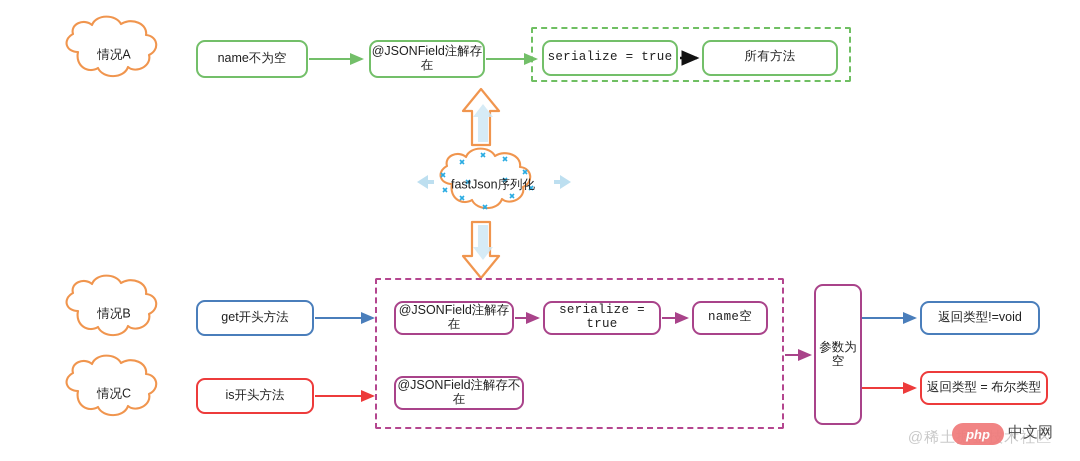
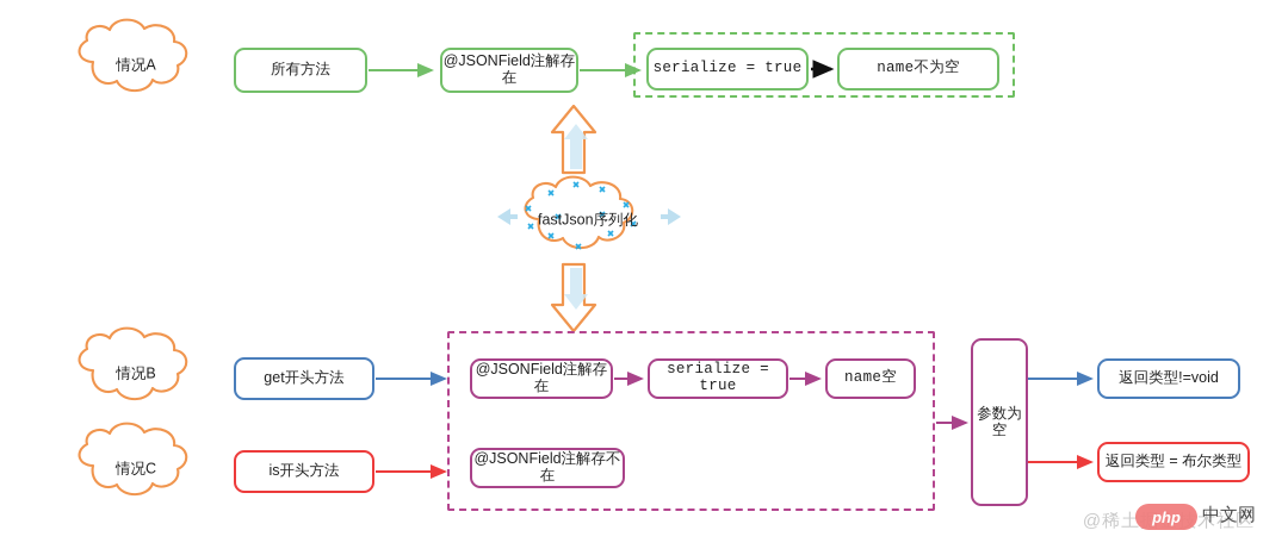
  情况A
  情况B
  情况C
  fastJson序列化
- name不为空
+ 所有方法
  @JSONField注解存在
  serialize = true
- 所有方法
+ name不为空
  get开头方法
  is开头方法
  @JSONField注解存在
  serialize = true
  name空
  @JSONField注解存不在
  参数为空
  返回类型!=void
  返回类型 = 布尔类型
  php
  中文网
